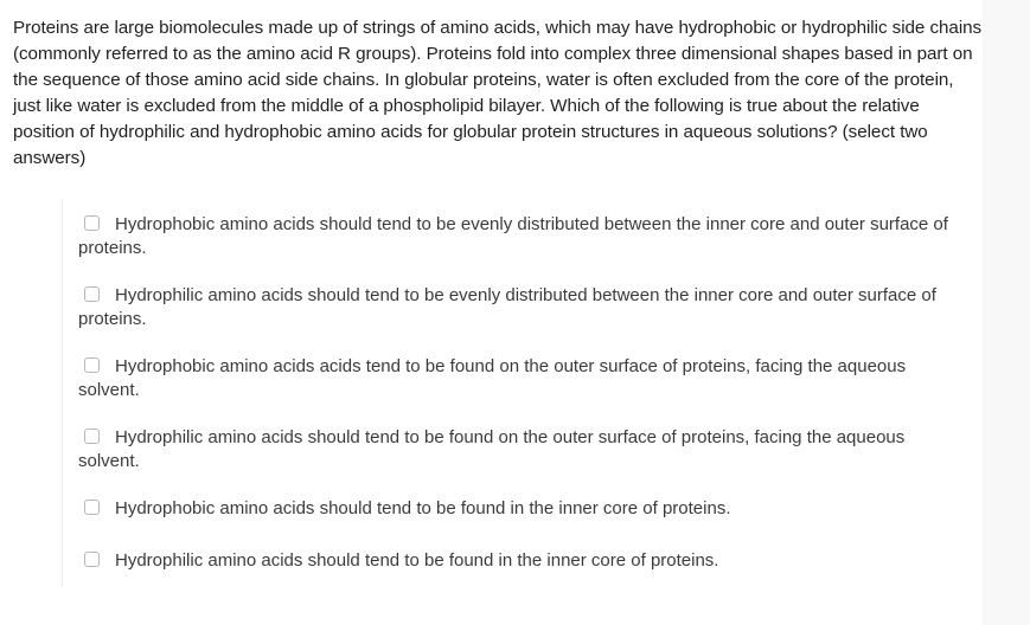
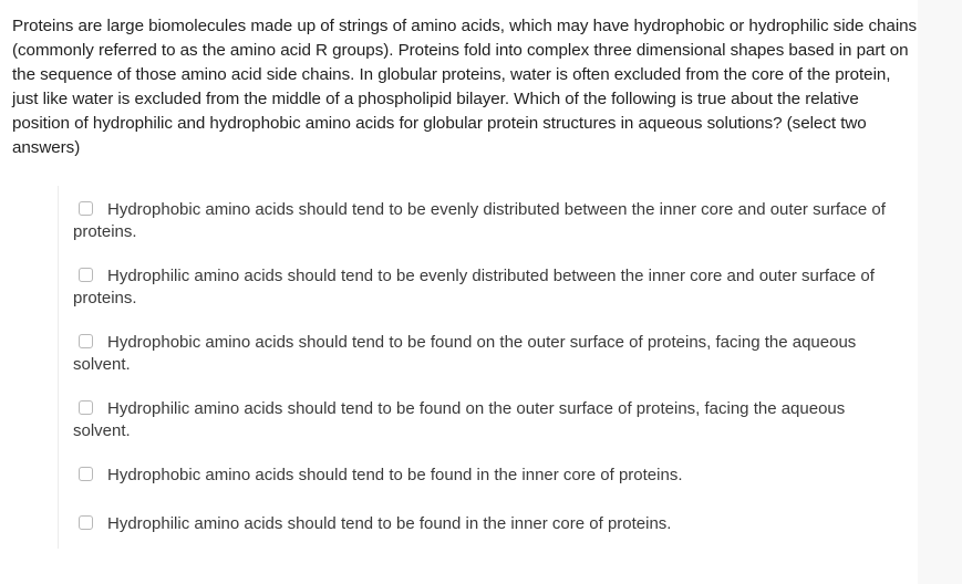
  Proteins are large biomolecules made up of strings of amino acids, which may have hydrophobic or hydrophilic side chains (commonly referred to as the amino acid R groups). Proteins fold into complex three dimensional shapes based in part on the sequence of those amino acid side chains. In globular proteins, water is often excluded from the core of the protein, just like water is excluded from the middle of a phospholipid bilayer. Which of the following is true about the relative position of hydrophilic and hydrophobic amino acids for globular protein structures in aqueous solutions? (select two answers)
  Hydrophobic amino acids should tend to be evenly distributed between the inner core and outer surface of proteins.
  Hydrophilic amino acids should tend to be evenly distributed between the inner core and outer surface of proteins.
- Hydrophobic amino acids acids tend to be found on the outer surface of proteins, facing the aqueous solvent.
+ Hydrophobic amino acids should tend to be found on the outer surface of proteins, facing the aqueous solvent.
  Hydrophilic amino acids should tend to be found on the outer surface of proteins, facing the aqueous solvent.
  Hydrophobic amino acids should tend to be found in the inner core of proteins.
  Hydrophilic amino acids should tend to be found in the inner core of proteins.
